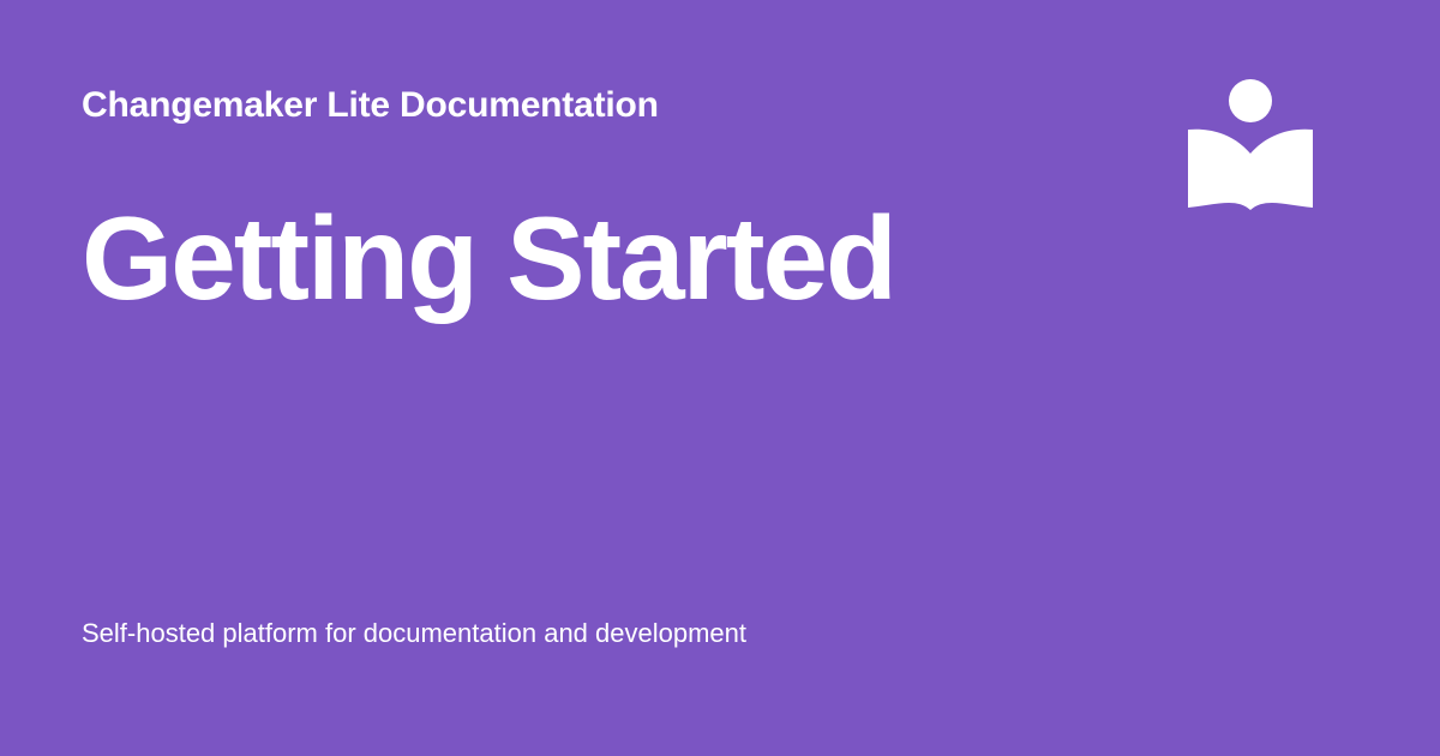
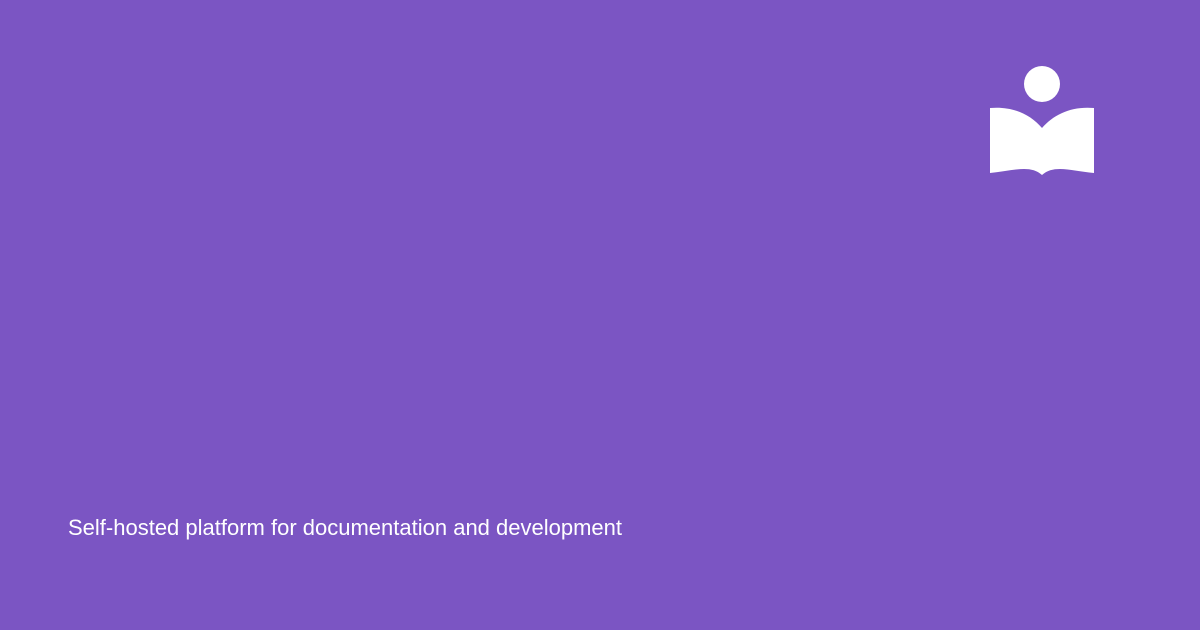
- Changemaker Lite Documentation
- Getting Started
  Self-hosted platform for documentation and development
